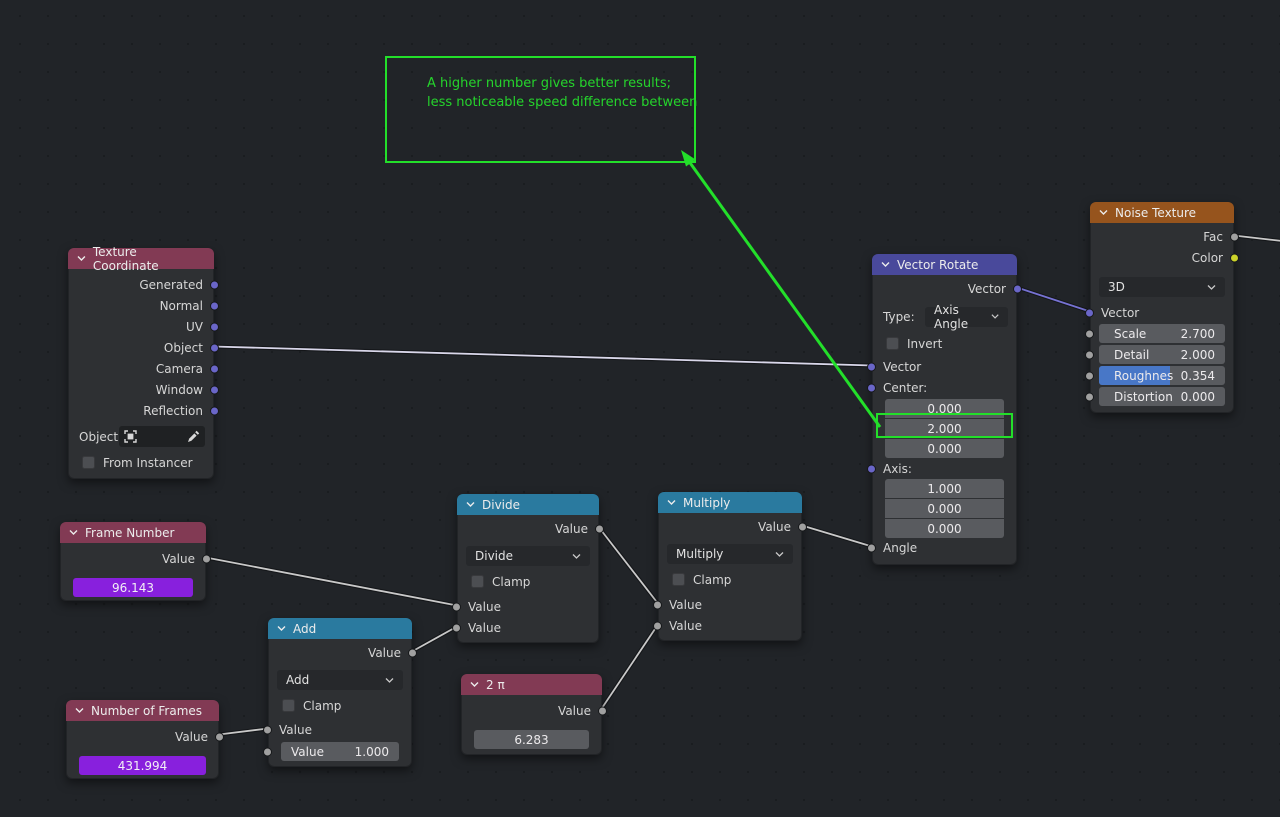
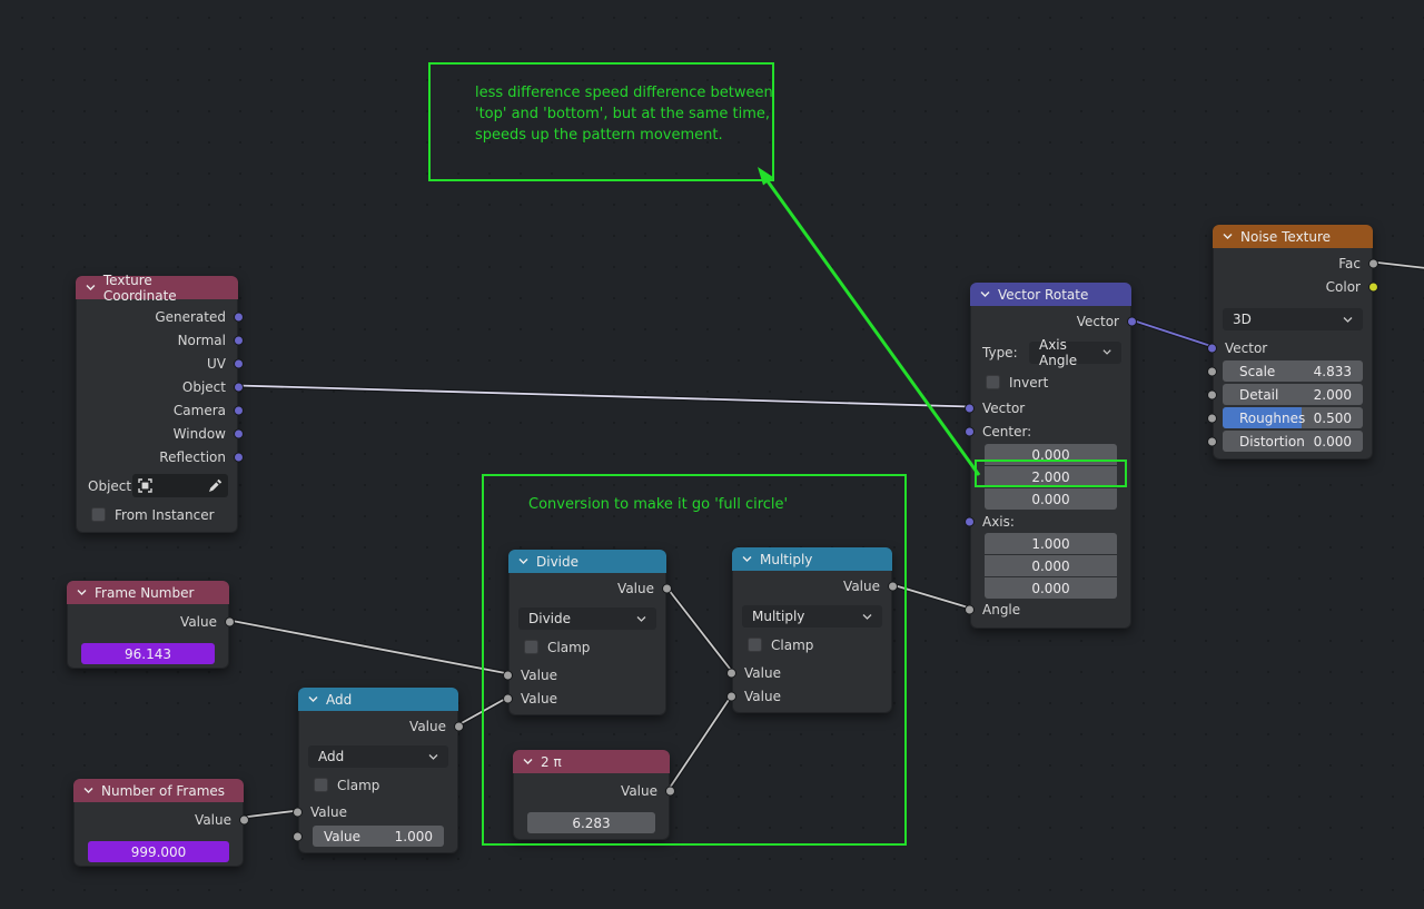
- A higher number gives better results;
- less noticeable speed difference between
+ less difference speed difference between
+ 'top' and 'bottom', but at the same time,
+ speeds up the pattern movement.
+ Conversion to make it go 'full circle'
  Texture Coordinate
  Generated
  Normal
  UV
  Object
  Camera
  Window
  Reflection
  Object
  From Instancer
  Frame Number
  Value
  96.143
  Number of Frames
  Value
- 431.994
+ 999.000
  Add
  Value
  Add
  Clamp
  Value
  Value
  1.000
  Divide
  Value
  Divide
  Clamp
  Value
  Value
  Multiply
  Value
  Multiply
  Clamp
  Value
  Value
  2 π
  Value
  6.283
  Vector Rotate
  Vector
  Type:
  Axis Angle
  Invert
  Vector
  Center:
  0.000
  2.000
  0.000
  Axis:
  1.000
  0.000
  0.000
  Angle
  Noise Texture
  Fac
  Color
  3D
  Vector
  Scale
- 2.700
+ 4.833
  Detail
  2.000
  Roughnes
- 0.354
+ 0.500
  Distortion
  0.000
